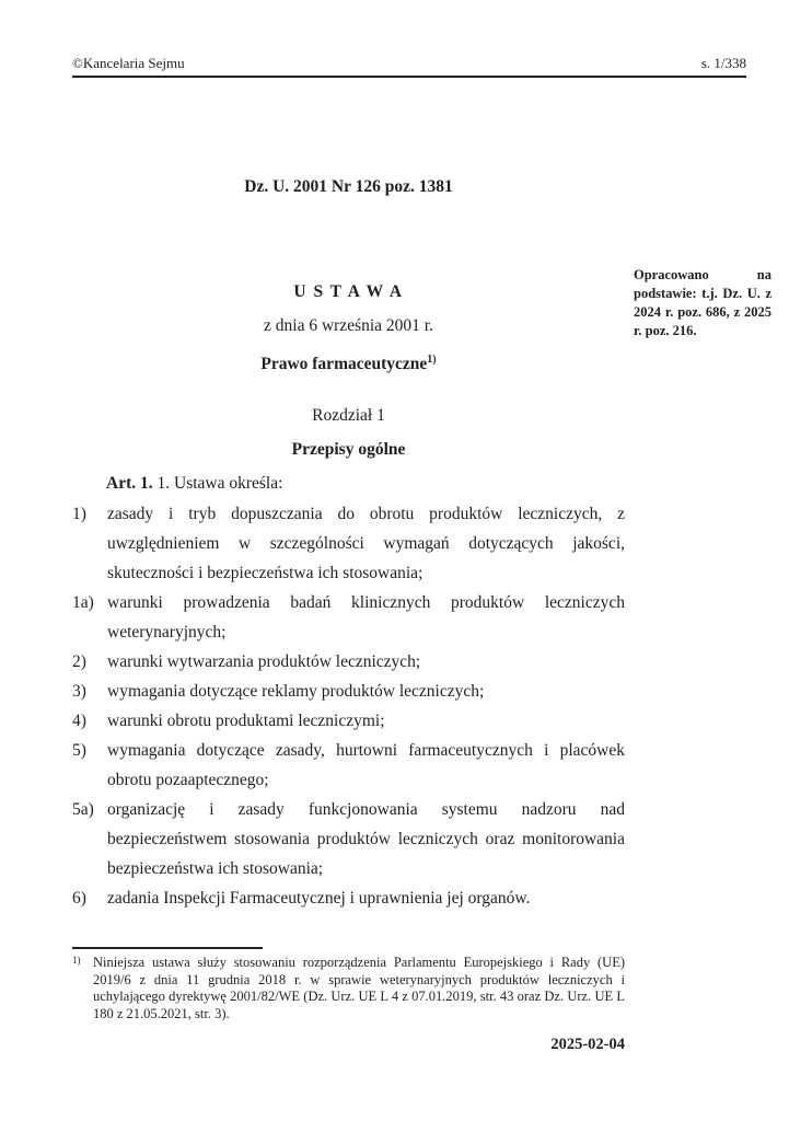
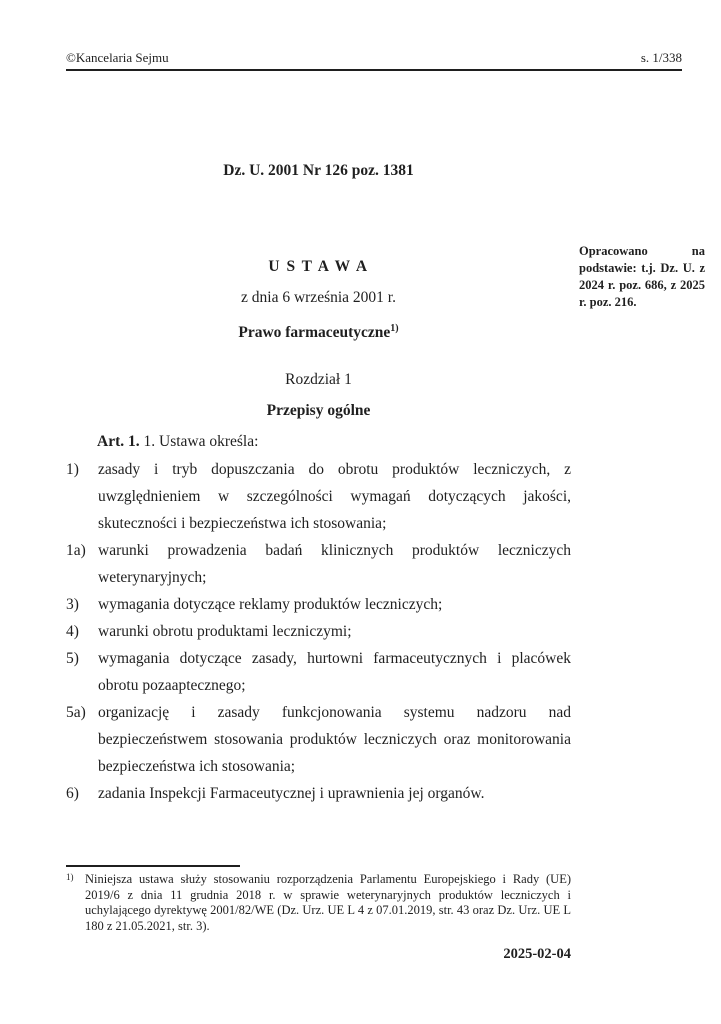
  ©Kancelaria Sejmu
  s. 1/338
  Dz. U. 2001 Nr 126 poz. 1381
  U S T A W A
  z dnia 6 września 2001 r.
  Prawo farmaceutyczne1)
  Rozdział 1
  Przepisy ogólne
  Art. 1. 1. Ustawa określa:
  1)
  zasady i tryb dopuszczania do obrotu produktów leczniczych, z uwzględnieniem w szczególności wymagań dotyczących jakości, skuteczności i bezpieczeństwa ich stosowania;
  1a)
  warunki prowadzenia badań klinicznych produktów leczniczych weterynaryjnych;
- 2)
- warunki wytwarzania produktów leczniczych;
  3)
  wymagania dotyczące reklamy produktów leczniczych;
  4)
  warunki obrotu produktami leczniczymi;
  5)
  wymagania dotyczące zasady, hurtowni farmaceutycznych i placówek obrotu pozaaptecznego;
  5a)
  organizację i zasady funkcjonowania systemu nadzoru nad bezpieczeństwem stosowania produktów leczniczych oraz monitorowania bezpieczeństwa ich stosowania;
  6)
  zadania Inspekcji Farmaceutycznej i uprawnienia jej organów.
  Opracowano na podstawie: t.j. Dz. U. z 2024 r. poz. 686, z 2025 r. poz. 216.
  1)
  Niniejsza ustawa służy stosowaniu rozporządzenia Parlamentu Europejskiego i Rady (UE) 2019/6 z dnia 11 grudnia 2018 r. w sprawie weterynaryjnych produktów leczniczych i uchylającego dyrektywę 2001/82/WE (Dz. Urz. UE L 4 z 07.01.2019, str. 43 oraz Dz. Urz. UE L 180 z 21.05.2021, str. 3).
  2025-02-04
